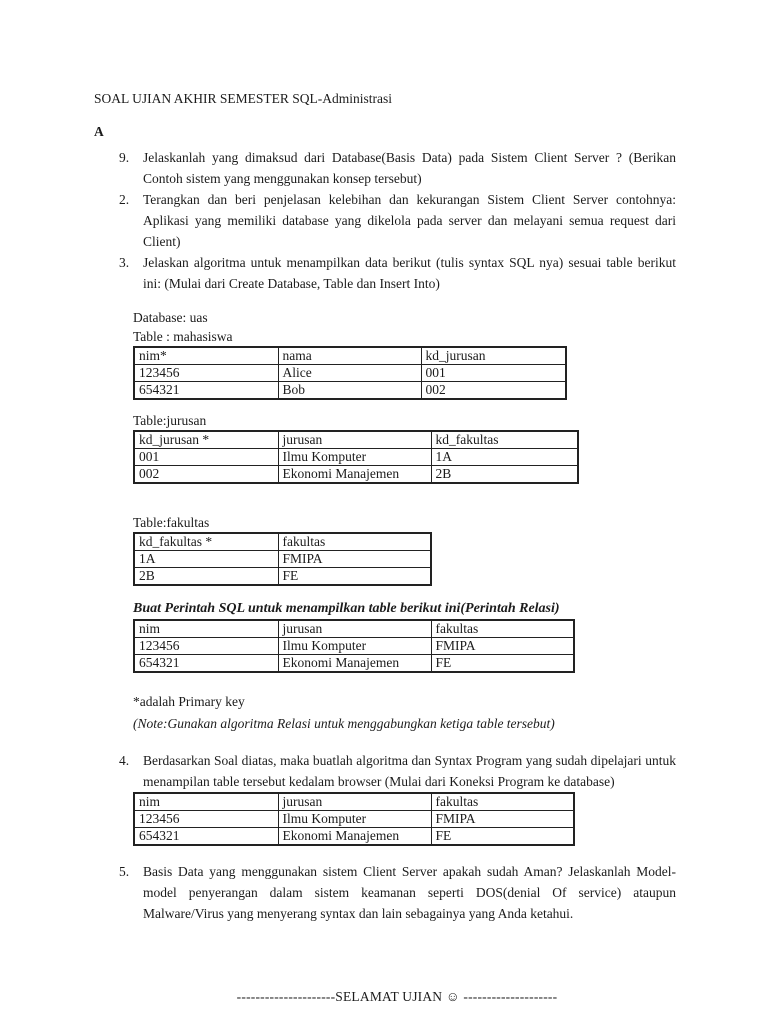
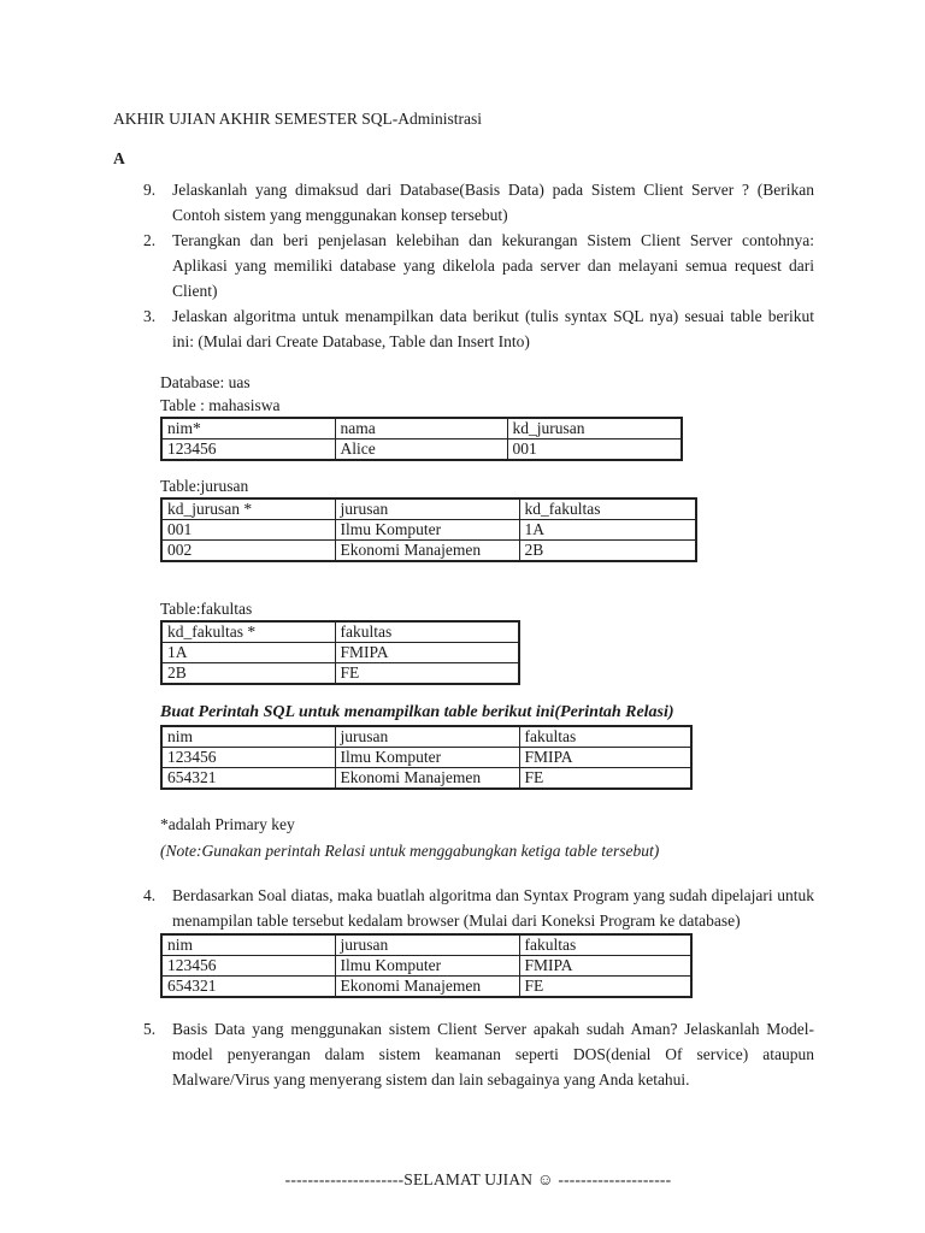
- SOAL UJIAN AKHIR SEMESTER SQL-Administrasi
+ AKHIR UJIAN AKHIR SEMESTER SQL-Administrasi
  A
  9.
  Jelaskanlah yang dimaksud dari Database(Basis Data) pada Sistem Client Server ? (Berikan Contoh sistem yang menggunakan konsep tersebut)
  2.
  Terangkan dan beri penjelasan kelebihan dan kekurangan Sistem Client Server contohnya: Aplikasi yang memiliki database yang dikelola pada server dan melayani semua request dari Client)
  3.
  Jelaskan algoritma untuk menampilkan data berikut (tulis syntax SQL nya) sesuai table berikut ini: (Mulai dari Create Database, Table dan Insert Into)
  Database: uas
  Table : mahasiswa
  nim*	nama	kd_jurusan
  123456	Alice	001
- 654321	Bob	002
  Table:jurusan
  kd_jurusan *	jurusan	kd_fakultas
  001	Ilmu Komputer	1A
  002	Ekonomi Manajemen	2B
  Table:fakultas
  kd_fakultas *	fakultas
  1A	FMIPA
  2B	FE
  Buat Perintah SQL untuk menampilkan table berikut ini(Perintah Relasi)
  nim	jurusan	fakultas
  123456	Ilmu Komputer	FMIPA
  654321	Ekonomi Manajemen	FE
  *adalah Primary key
- (Note:Gunakan algoritma Relasi untuk menggabungkan ketiga table tersebut)
+ (Note:Gunakan perintah Relasi untuk menggabungkan ketiga table tersebut)
  4.
  Berdasarkan Soal diatas, maka buatlah algoritma dan Syntax Program yang sudah dipelajari untuk menampilan table tersebut kedalam browser (Mulai dari Koneksi Program ke database)
  nim	jurusan	fakultas
  123456	Ilmu Komputer	FMIPA
  654321	Ekonomi Manajemen	FE
  5.
- Basis Data yang menggunakan sistem Client Server apakah sudah Aman? Jelaskanlah Model-model penyerangan dalam sistem keamanan seperti DOS(denial Of service) ataupun Malware/Virus yang menyerang syntax dan lain sebagainya yang Anda ketahui.
+ Basis Data yang menggunakan sistem Client Server apakah sudah Aman? Jelaskanlah Model-model penyerangan dalam sistem keamanan seperti DOS(denial Of service) ataupun Malware/Virus yang menyerang sistem dan lain sebagainya yang Anda ketahui.
  ---------------------SELAMAT UJIAN ☺ --------------------
